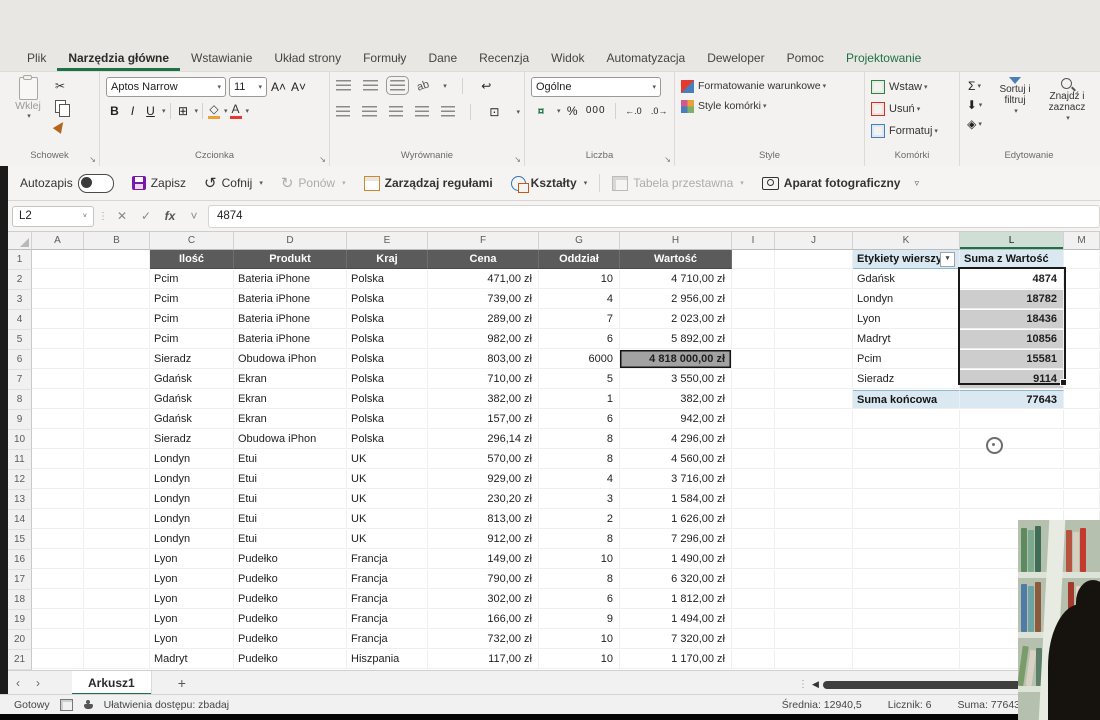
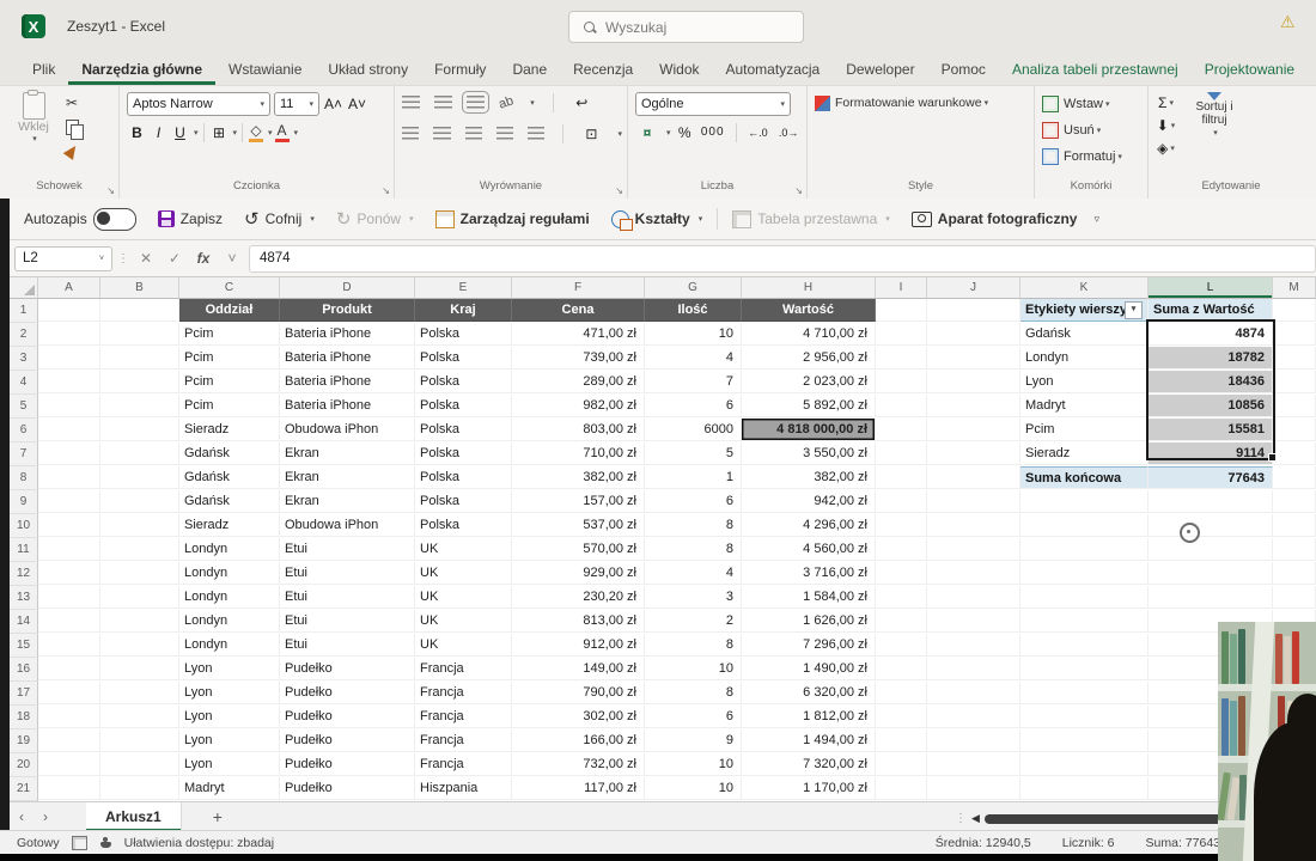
+ X
+ Zeszyt1 - Excel
+ Wyszukaj
+ ⚠
  Plik
  Narzędzia główne
  Wstawianie
  Układ strony
  Formuły
  Dane
  Recenzja
  Widok
  Automatyzacja
  Deweloper
  Pomoc
+ Analiza tabeli przestawnej
  Projektowanie
  Wklej
  ✂
  Schowek
  ↘
  Aptos Narrow
  11
  A˄
  A˅
  B
  I
  U
  ⊞
  ◇
  A
  Czcionka
  ↘
  ↩
  ⊡
  Wyrównanie
  ↘
  Ogólne
  ¤
  %
  000
  ←.0
  .0→
  Liczba
  ↘
  Formatowanie warunkowe
- Style komórki
  Style
  Wstaw
  Usuń
  Formatuj
  Komórki
  Σ
  ⬇
  ◈
  Sortuj i filtruj
- Znajdź i zaznacz
  Edytowanie
  Autozapis
  Zapisz
  ↺
  Cofnij
  ↻
  Ponów
  Zarządzaj regułami
  Kształty
  Tabela przestawna
  Aparat fotograficzny
  ▿
  L2
  ⋮
  ✕
  ✓
  fx
  ˅
  4874
  A
  B
  C
  D
  E
  F
  G
  H
  I
  J
  K
  L
  M
  1
- Ilość
+ Oddział
  Produkt
  Kraj
  Cena
- Oddział
+ Ilość
  Wartość
  Etykiety wierszy
  Suma z Wartość
  2
  Pcim
  Bateria iPhone
  Polska
  471,00 zł
  10
  4 710,00 zł
  Gdańsk
  3
  Pcim
  Bateria iPhone
  Polska
  739,00 zł
  4
  2 956,00 zł
  Londyn
  4
  Pcim
  Bateria iPhone
  Polska
  289,00 zł
  7
  2 023,00 zł
  Lyon
  5
  Pcim
  Bateria iPhone
  Polska
  982,00 zł
  6
  5 892,00 zł
  Madryt
  6
  Sieradz
  Obudowa iPhon
  Polska
  803,00 zł
  6000
  4 818 000,00 zł
  Pcim
  7
  Gdańsk
  Ekran
  Polska
  710,00 zł
  5
  3 550,00 zł
  Sieradz
  8
  Gdańsk
  Ekran
  Polska
  382,00 zł
  1
  382,00 zł
  Suma końcowa
  77643
  9
  Gdańsk
  Ekran
  Polska
  157,00 zł
  6
  942,00 zł
  10
  Sieradz
  Obudowa iPhon
  Polska
- 296,14 zł
+ 537,00 zł
  8
  4 296,00 zł
  11
  Londyn
  Etui
  UK
  570,00 zł
  8
  4 560,00 zł
  12
  Londyn
  Etui
  UK
  929,00 zł
  4
  3 716,00 zł
  13
  Londyn
  Etui
  UK
  230,20 zł
  3
  1 584,00 zł
  14
  Londyn
  Etui
  UK
  813,00 zł
  2
  1 626,00 zł
  15
  Londyn
  Etui
  UK
  912,00 zł
  8
  7 296,00 zł
  16
  Lyon
  Pudełko
  Francja
  149,00 zł
  10
  1 490,00 zł
  17
  Lyon
  Pudełko
  Francja
  790,00 zł
  8
  6 320,00 zł
  18
  Lyon
  Pudełko
  Francja
  302,00 zł
  6
  1 812,00 zł
  19
  Lyon
  Pudełko
  Francja
  166,00 zł
  9
  1 494,00 zł
  20
  Lyon
  Pudełko
  Francja
  732,00 zł
  10
  7 320,00 zł
  21
  Madryt
  Pudełko
  Hiszpania
  117,00 zł
  10
  1 170,00 zł
  ‹
  ›
  Arkusz1
  +
  ⋮
  ◀
  Gotowy
  Ułatwienia dostępu: zbadaj
  Średnia: 12940,5
  Licznik: 6
  Suma: 7764
